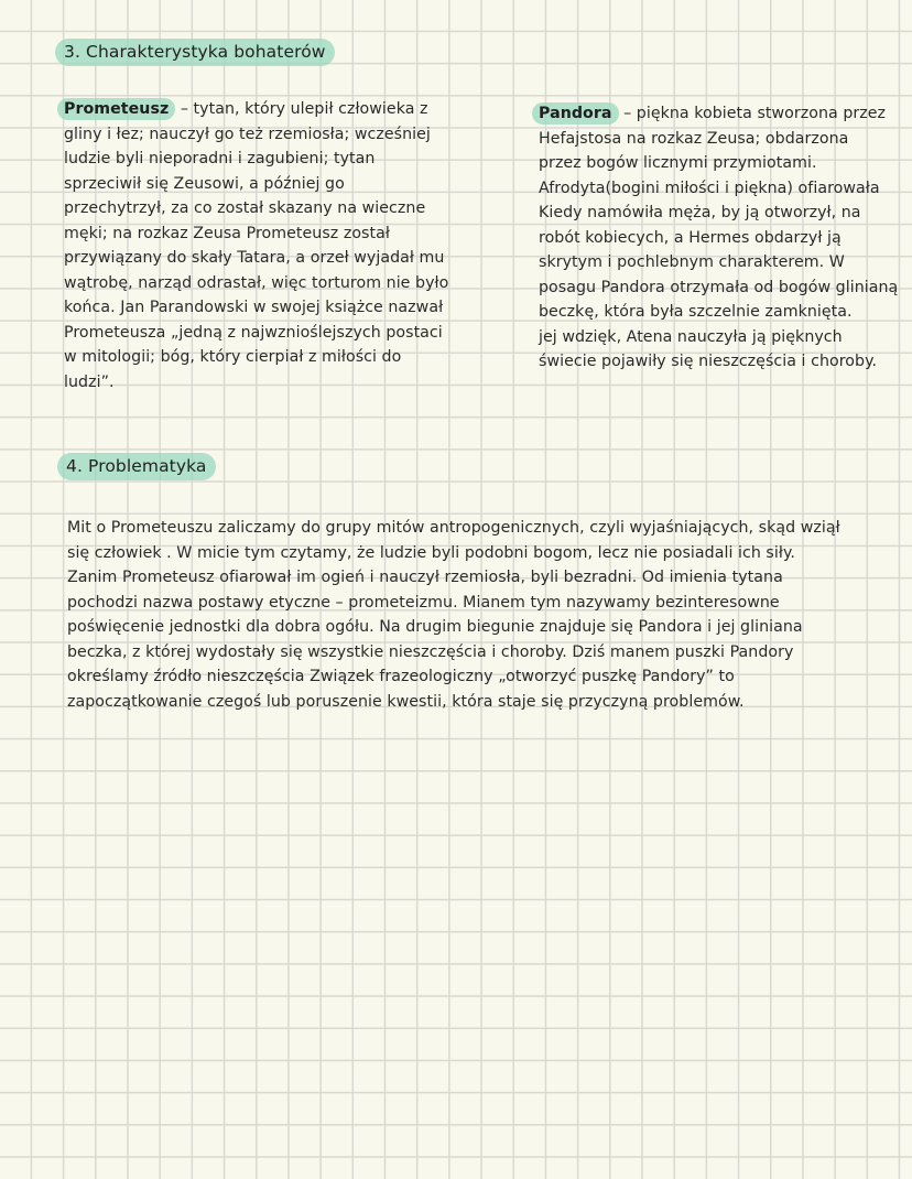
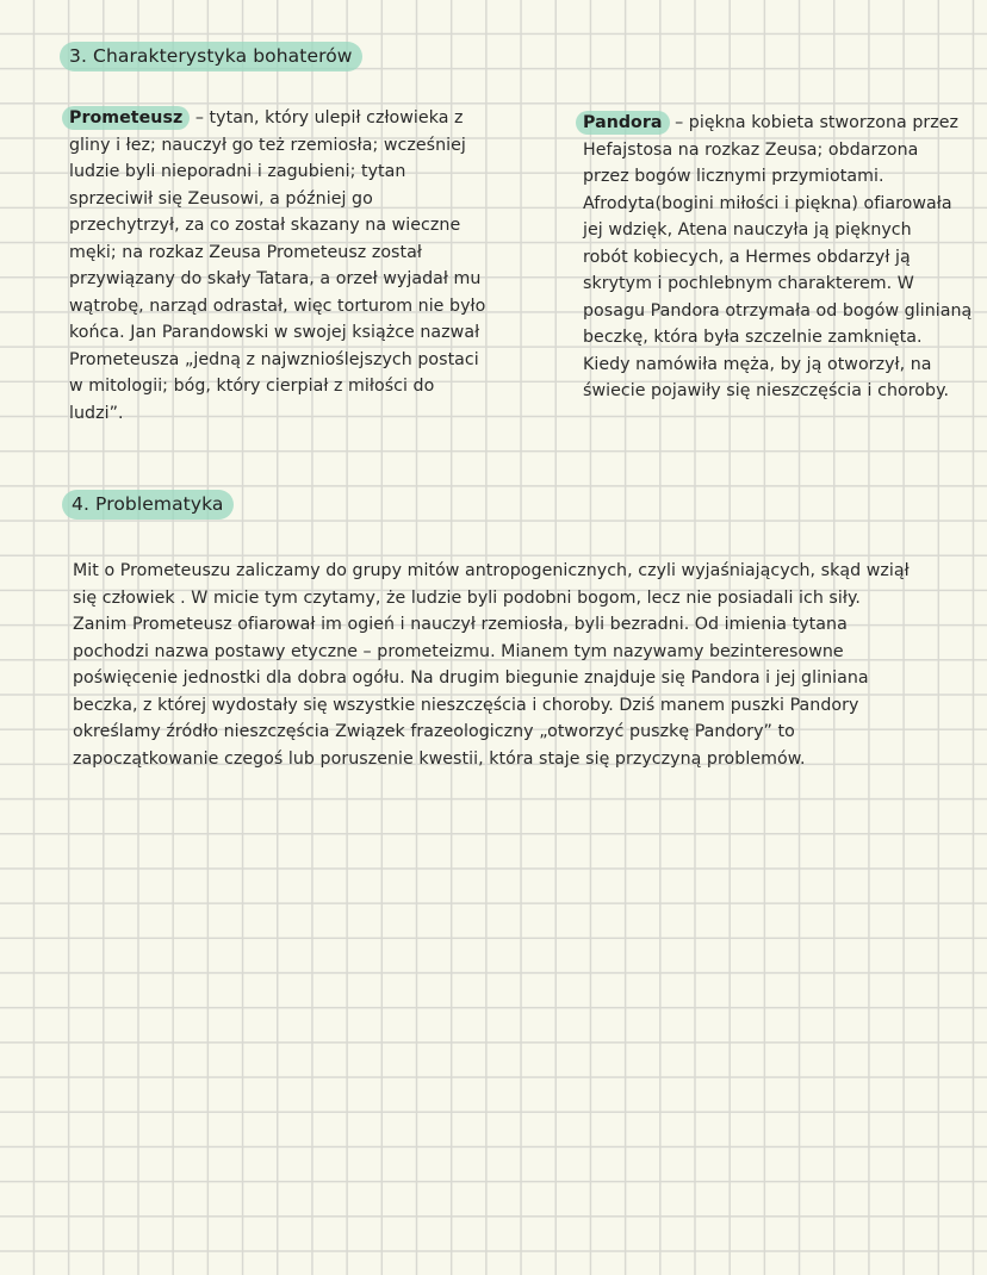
  3. Charakterystyka bohaterów
  Prometeusz – tytan, który ulepił człowieka z
  gliny i łez; nauczył go też rzemiosła; wcześniej
  ludzie byli nieporadni i zagubieni; tytan
  sprzeciwił się Zeusowi, a później go
  przechytrzył, za co został skazany na wieczne
  męki; na rozkaz Zeusa Prometeusz został
  przywiązany do skały Tatara, a orzeł wyjadał mu
  wątrobę, narząd odrastał, więc torturom nie było
  końca. Jan Parandowski w swojej książce nazwał
  Prometeusza „jedną z najwznioślejszych postaci
  w mitologii; bóg, który cierpiał z miłości do
  ludzi”.
  Pandora – piękna kobieta stworzona przez
  Hefajstosa na rozkaz Zeusa; obdarzona
  przez bogów licznymi przymiotami.
  Afrodyta(bogini miłości i piękna) ofiarowała
- Kiedy namówiła męża, by ją otworzył, na
+ jej wdzięk, Atena nauczyła ją pięknych
  robót kobiecych, a Hermes obdarzył ją
  skrytym i pochlebnym charakterem. W
  posagu Pandora otrzymała od bogów glinianą
  beczkę, która była szczelnie zamknięta.
- jej wdzięk, Atena nauczyła ją pięknych
+ Kiedy namówiła męża, by ją otworzył, na
  świecie pojawiły się nieszczęścia i choroby.
  4. Problematyka
  Mit o Prometeuszu zaliczamy do grupy mitów antropogenicznych, czyli wyjaśniających, skąd wziął
  się człowiek . W micie tym czytamy, że ludzie byli podobni bogom, lecz nie posiadali ich siły.
  Zanim Prometeusz ofiarował im ogień i nauczył rzemiosła, byli bezradni. Od imienia tytana
  pochodzi nazwa postawy etyczne – prometeizmu. Mianem tym nazywamy bezinteresowne
  poświęcenie jednostki dla dobra ogółu. Na drugim biegunie znajduje się Pandora i jej gliniana
  beczka, z której wydostały się wszystkie nieszczęścia i choroby. Dziś manem puszki Pandory
  określamy źródło nieszczęścia Związek frazeologiczny „otworzyć puszkę Pandory” to
  zapoczątkowanie czegoś lub poruszenie kwestii, która staje się przyczyną problemów.
